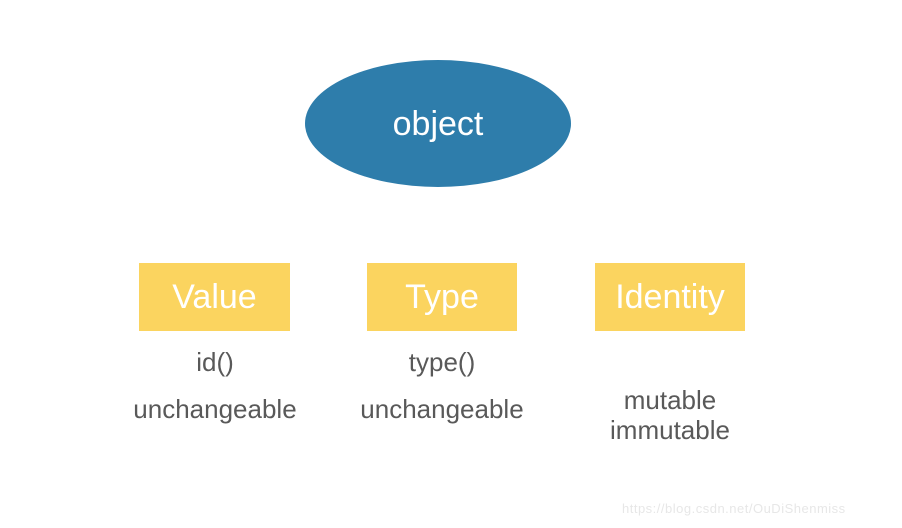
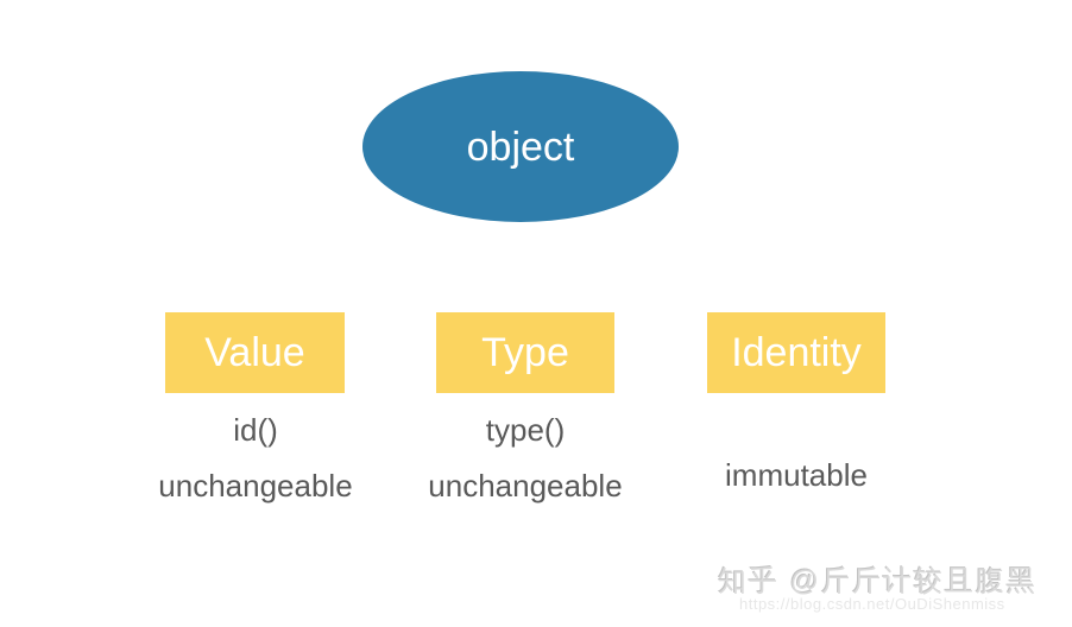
  object
  Value
  Type
  Identity
  id()
  unchangeable
  type()
  unchangeable
- mutable
  immutable
+ 知乎 @斤斤计较且腹黑
  https://blog.csdn.net/OuDiShenmiss
